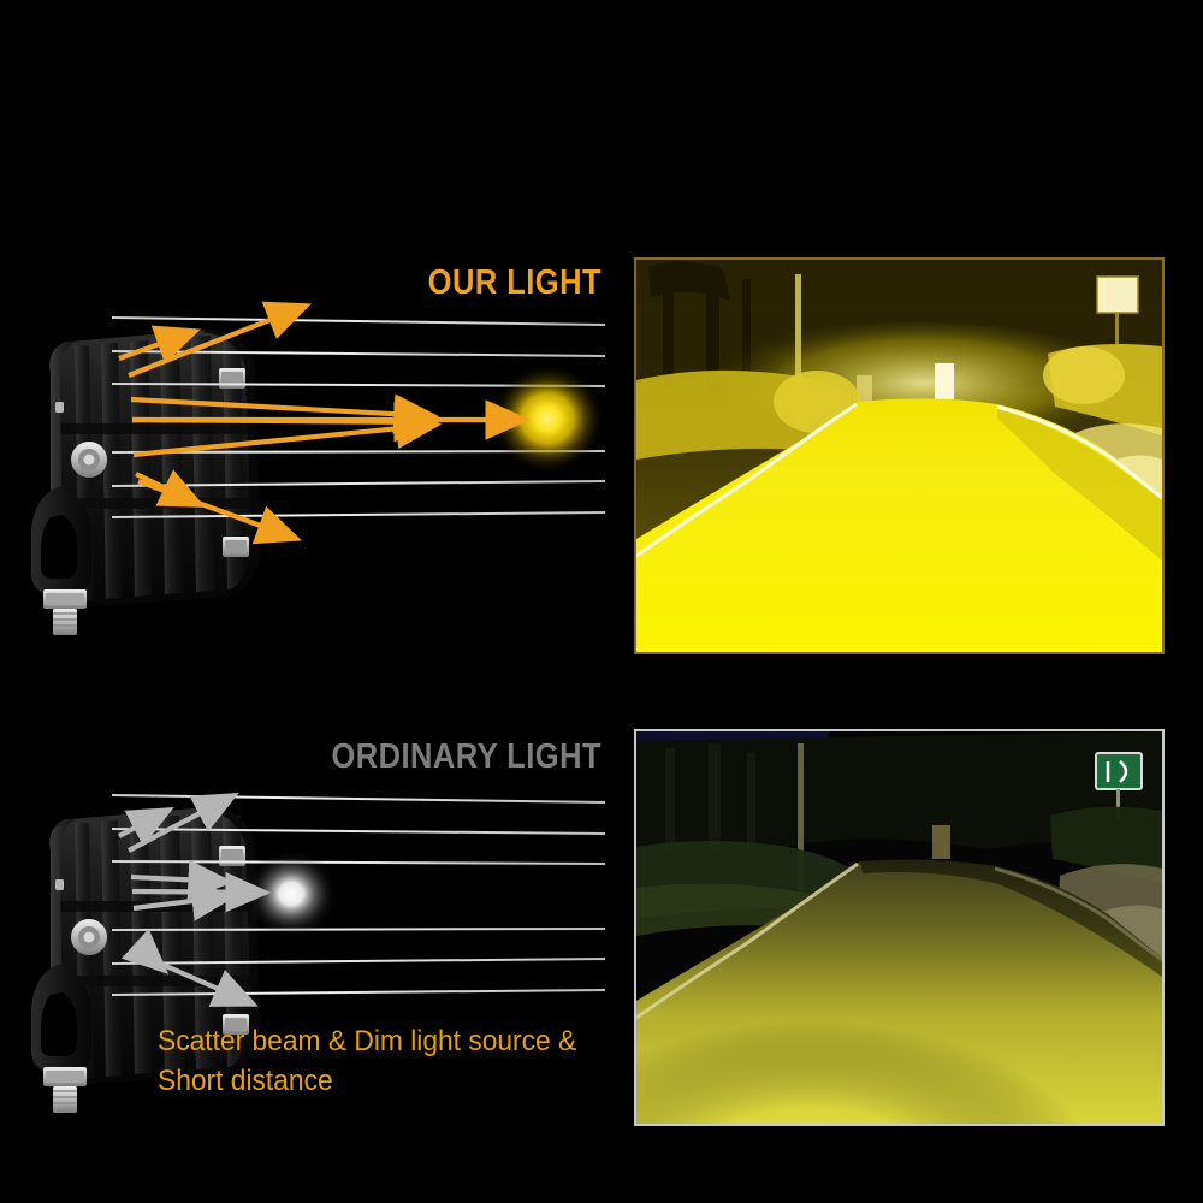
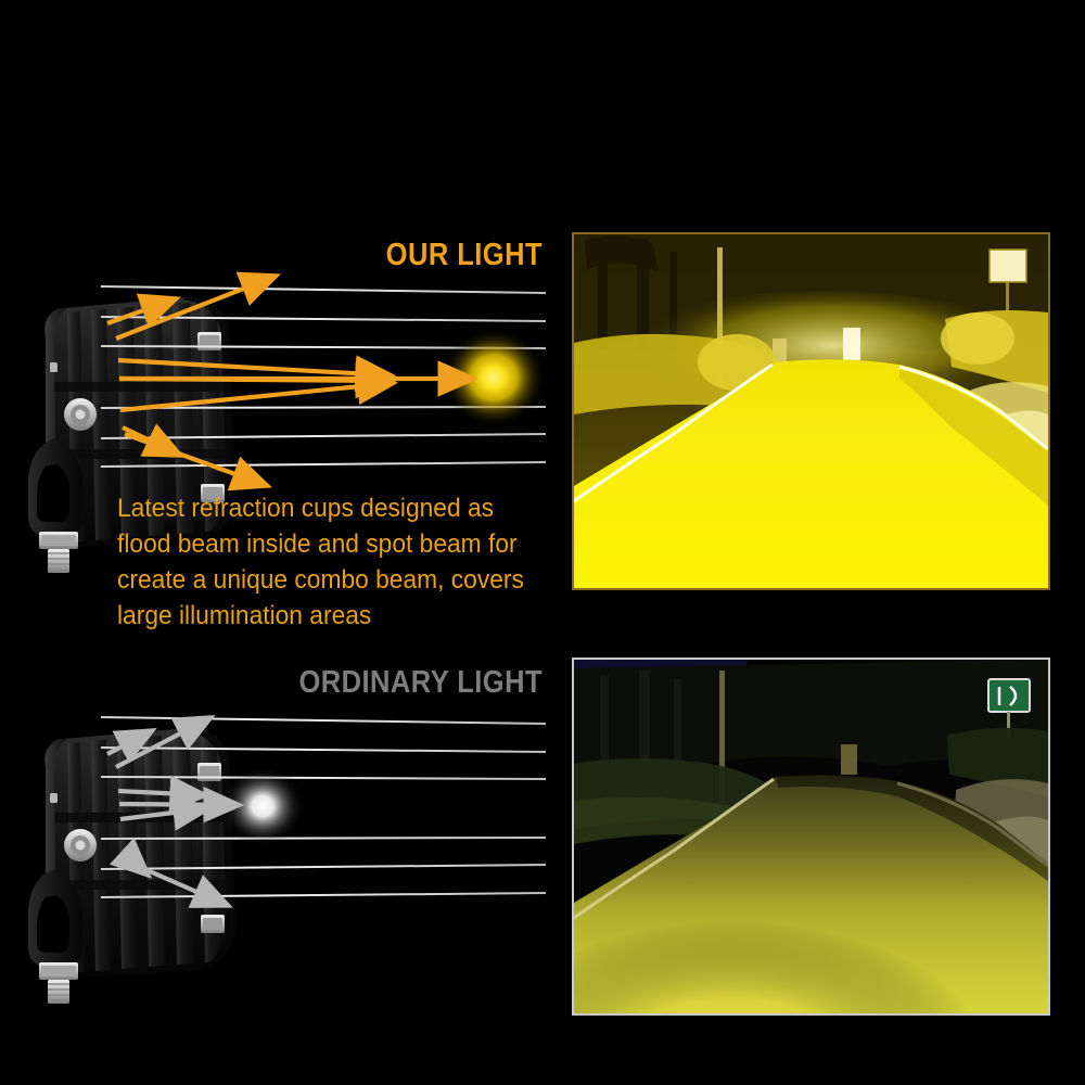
  OUR LIGHT
+ Latest refraction cups designed as flood beam inside and spot beam for create a unique combo beam, covers large illumination areas
  ORDINARY LIGHT
- Scatter beam & Dim light source & Short distance
